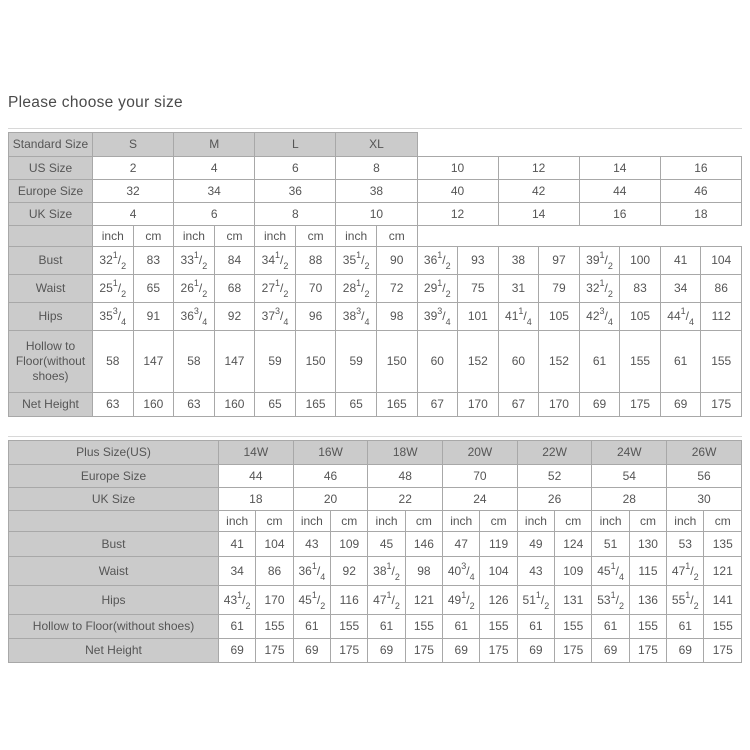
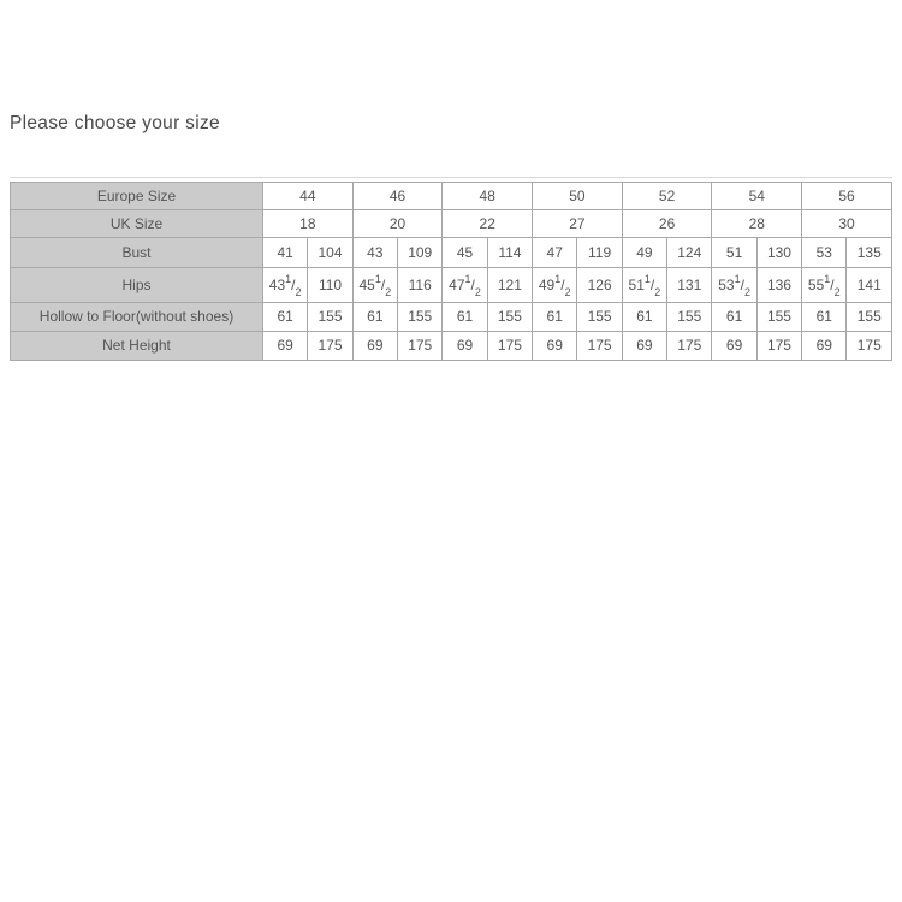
  Please choose your size
- Standard Size	S	M	L	XL
- US Size	2	4	6	8	10	12	14	16
- Europe Size	32	34	36	38	40	42	44	46
- UK Size	4	6	8	10	12	14	16	18
- 	inch	cm	inch	cm	inch	cm	inch	cm
- Bust	321/2	83	331/2	84	341/2	88	351/2	90	361/2	93	38	97	391/2	100	41	104
- Waist	251/2	65	261/2	68	271/2	70	281/2	72	291/2	75	31	79	321/2	83	34	86
- Hips	353/4	91	363/4	92	373/4	96	383/4	98	393/4	101	411/4	105	423/4	105	441/4	112
- Hollow to Floor(without shoes)	58	147	58	147	59	150	59	150	60	152	60	152	61	155	61	155
- Net Height	63	160	63	160	65	165	65	165	67	170	67	170	69	175	69	175
- Plus Size(US)	14W	16W	18W	20W	22W	24W	26W
- Europe Size	44	46	48	70	52	54	56
+ Europe Size	44	46	48	50	52	54	56
- UK Size	18	20	22	24	26	28	30
+ UK Size	18	20	22	27	26	28	30
- 	inch	cm	inch	cm	inch	cm	inch	cm	inch	cm	inch	cm	inch	cm
- Bust	41	104	43	109	45	146	47	119	49	124	51	130	53	135
+ Bust	41	104	43	109	45	114	47	119	49	124	51	130	53	135
- Waist	34	86	361/4	92	381/2	98	403/4	104	43	109	451/4	115	471/2	121
- Hips	431/2	170	451/2	116	471/2	121	491/2	126	511/2	131	531/2	136	551/2	141
+ Hips	431/2	110	451/2	116	471/2	121	491/2	126	511/2	131	531/2	136	551/2	141
  Hollow to Floor(without shoes)	61	155	61	155	61	155	61	155	61	155	61	155	61	155
  Net Height	69	175	69	175	69	175	69	175	69	175	69	175	69	175
